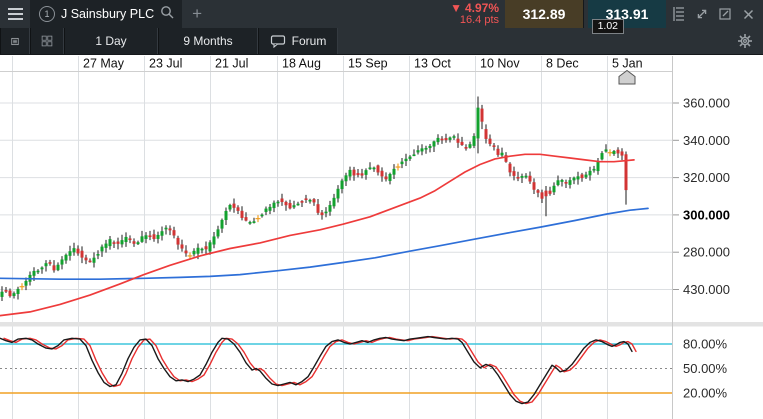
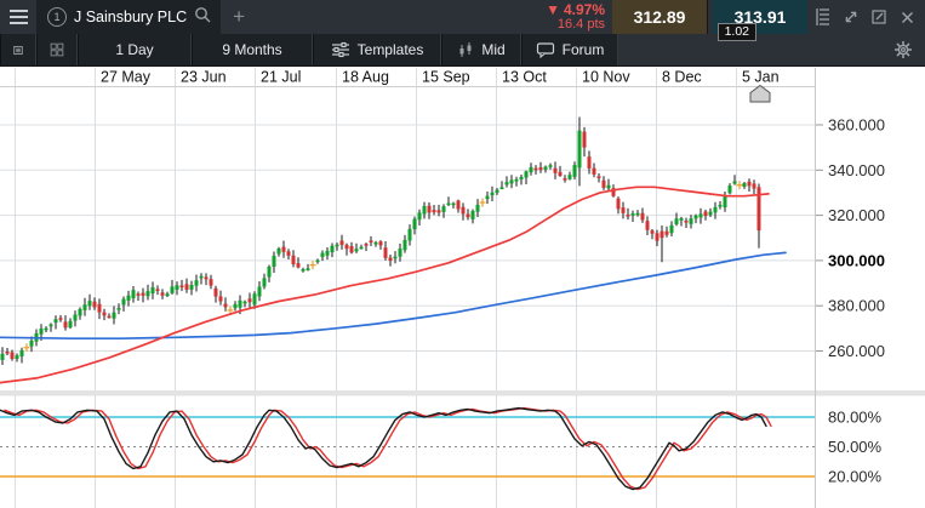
  1
  J Sainsbury PLC
  +
  ▼
  4.97%
  16.4 pts
  312.89
  313.91
  1.02
  1 Day
  9 Months
+ Templates
+ Mid
  Forum
  360.000
  340.000
  320.000
  300.000
- 280.000
+ 380.000
- 430.000
+ 260.000
  27 May
- 23 Jul
+ 23 Jun
  21 Jul
  18 Aug
  15 Sep
  13 Oct
  10 Nov
  8 Dec
  5 Jan
  80.00%
  50.00%
  20.00%
